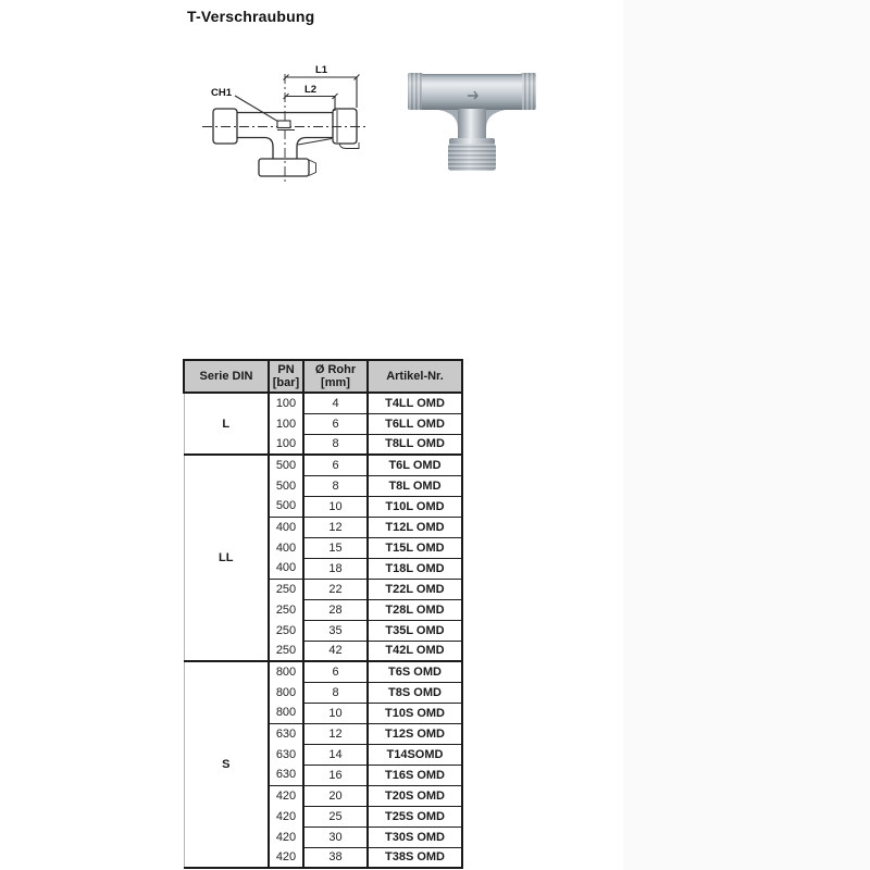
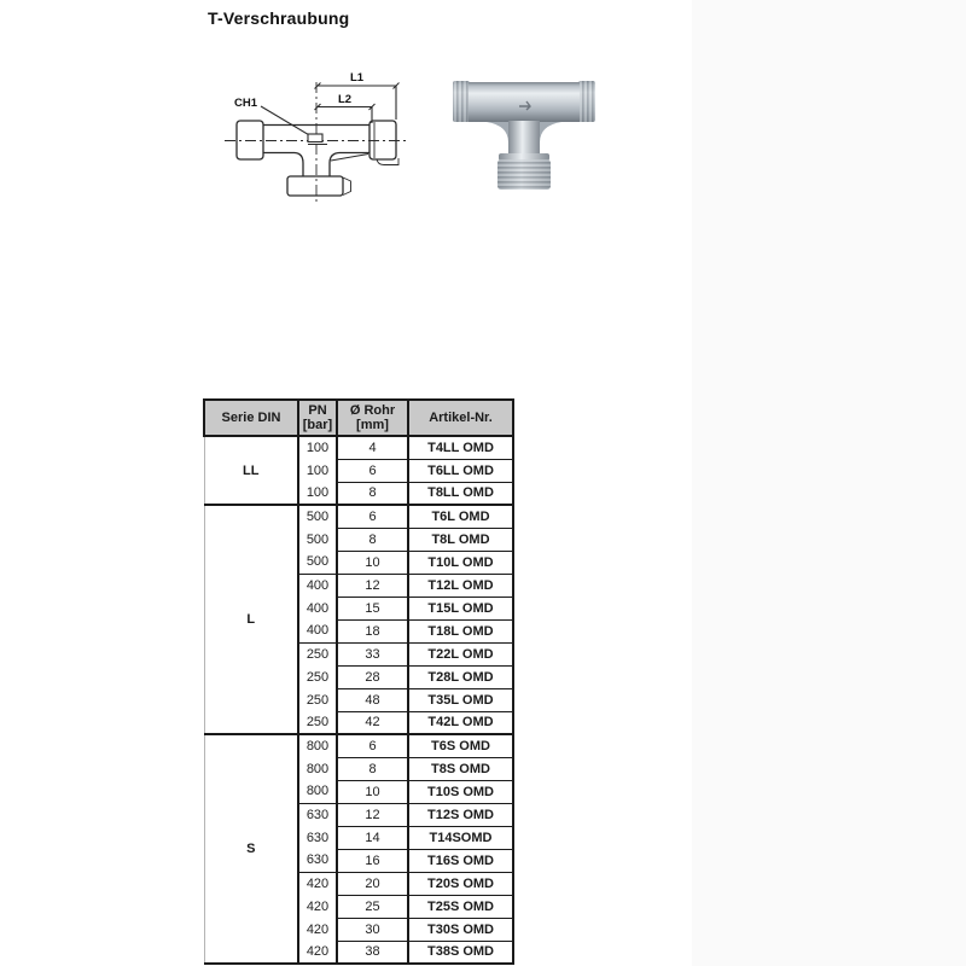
  T-Verschraubung
  CH1
  L1
  L2
  Serie DIN	PN [bar]	Ø Rohr [mm]	Artikel-Nr.
- L	100	4	T4LL OMD
+ LL	100	4	T4LL OMD
  100	6	T6LL OMD
  100	8	T8LL OMD
- LL	500	6	T6L OMD
+ L	500	6	T6L OMD
  500	8	T8L OMD
  500	10	T10L OMD
  400	12	T12L OMD
  400	15	T15L OMD
  400	18	T18L OMD
- 250	22	T22L OMD
+ 250	33	T22L OMD
  250	28	T28L OMD
- 250	35	T35L OMD
+ 250	48	T35L OMD
  250	42	T42L OMD
  S	800	6	T6S OMD
  800	8	T8S OMD
  800	10	T10S OMD
  630	12	T12S OMD
  630	14	T14SOMD
  630	16	T16S OMD
  420	20	T20S OMD
  420	25	T25S OMD
  420	30	T30S OMD
  420	38	T38S OMD
